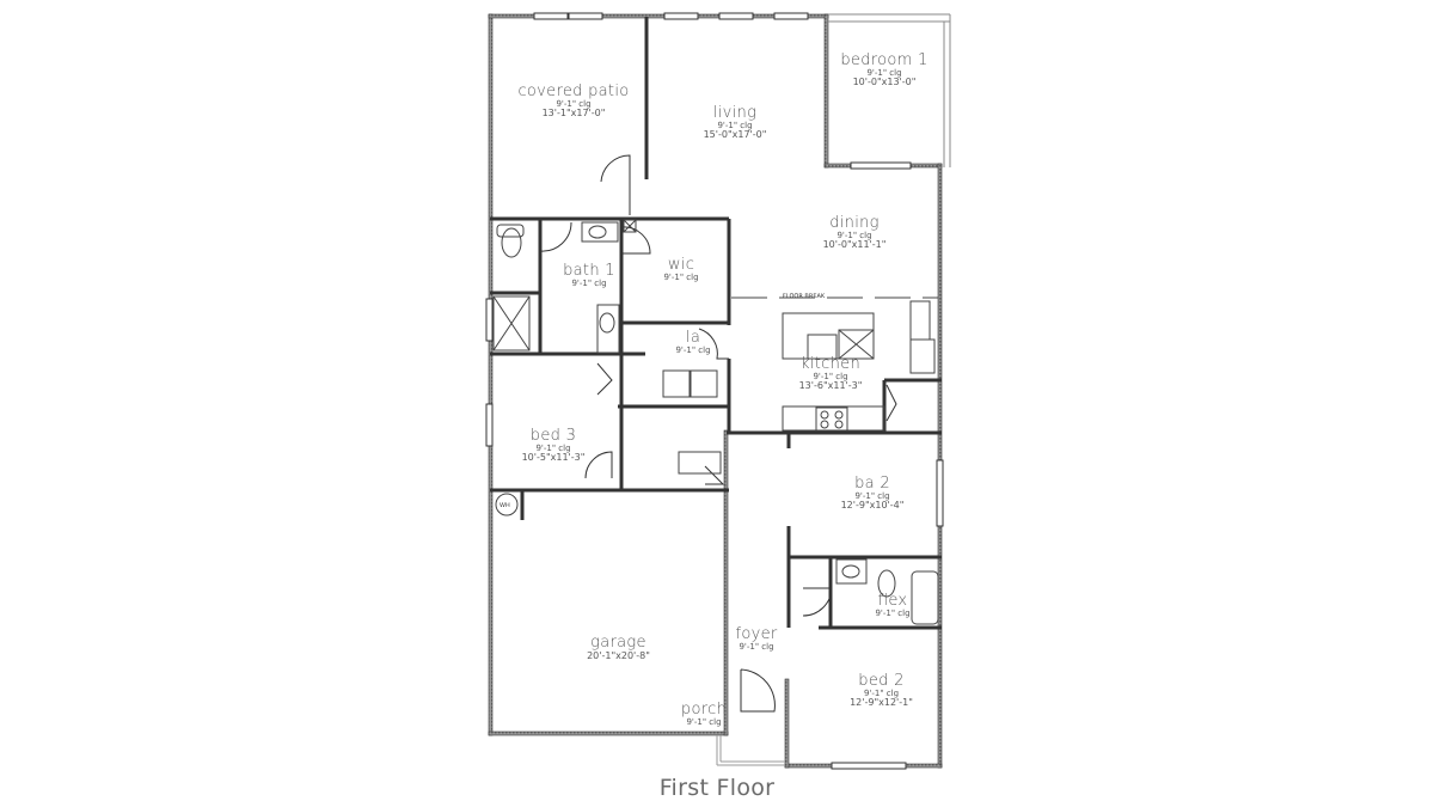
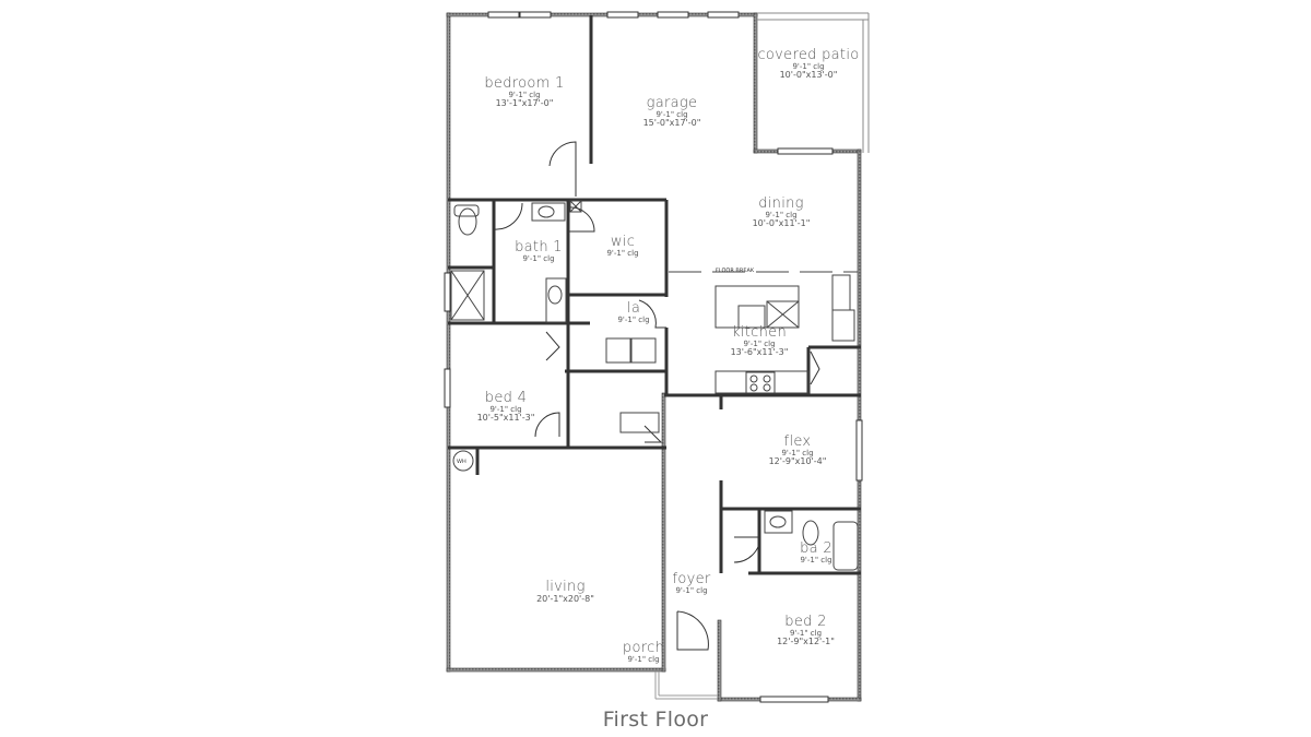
- covered patio
+ bedroom 1
  9'-1" clg
  13'-1"x17'-0"
- living
+ garage
  9'-1" clg
  15'-0"x17'-0"
- bedroom 1
+ covered patio
  10'-0"x13'-0"
  dining
  9'-1" clg
  10'-0"x11'-1"
  bath 1
  9'-1" clg
  wic
  9'-1" clg
  la
  9'-1" clg
  kitchen
  9'-1" clg
  13'-6"x11'-3"
- bed 3
+ bed 4
  9'-1" clg
  10'-5"x11'-3"
- ba 2
+ flex
  9'-1" clg
  12'-9"x10'-4"
- flex
+ ba 2
  9'-1" clg
- garage
+ living
  20'-1"x20'-8"
  foyer
  9'-1" clg
  bed 2
  9'-1" clg
  12'-9"x12'-1"
  porch
  9'-1" clg
  First Floor
